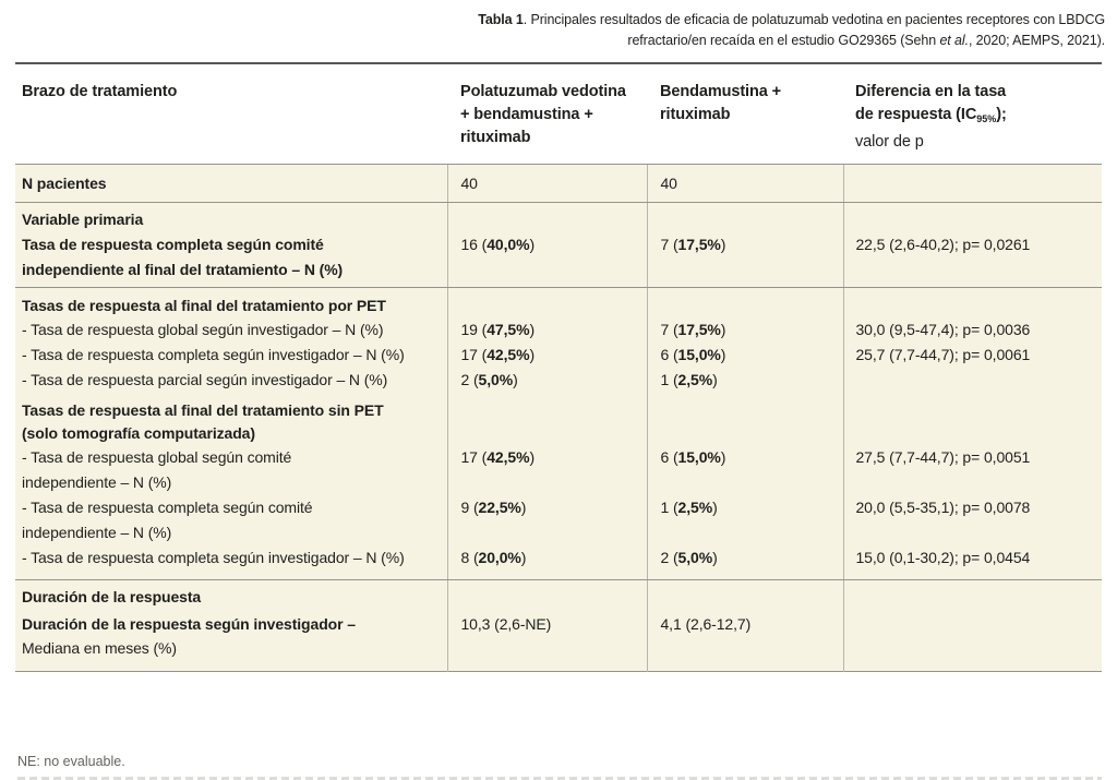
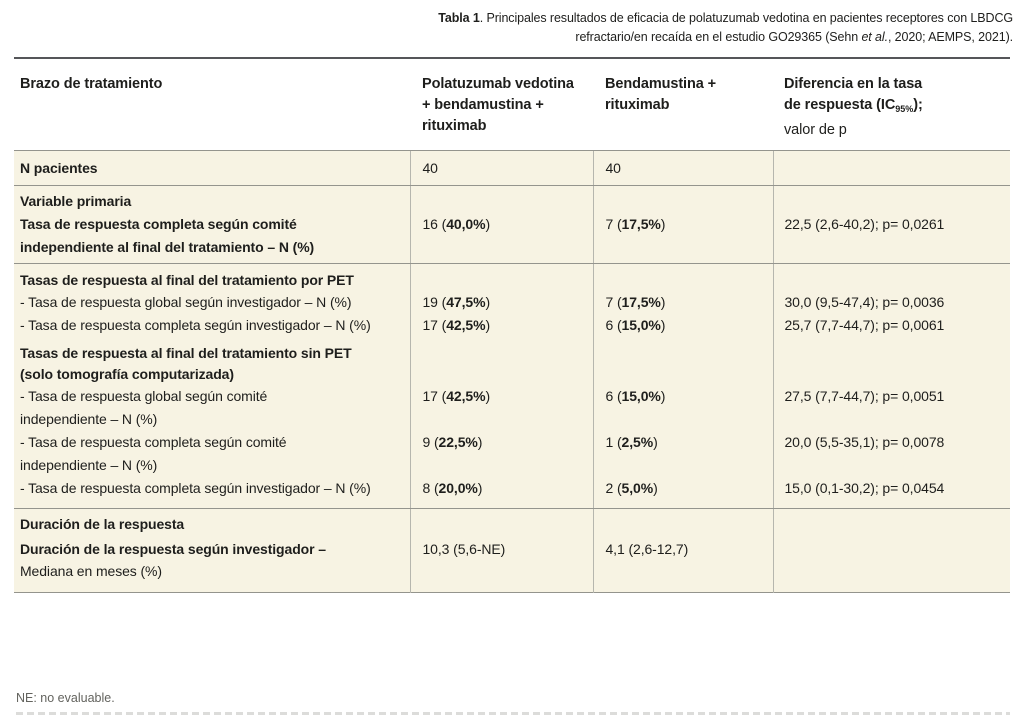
  Tabla 1. Principales resultados de eficacia de polatuzumab vedotina en pacientes receptores con LBDCG
  refractario/en recaída en el estudio GO29365 (Sehn et al., 2020; AEMPS, 2021).
  Brazo de tratamiento	Polatuzumab vedotina + bendamustina + rituximab	Bendamustina + rituximab	Diferencia en la tasa de respuesta (IC95%); valor de p
  N pacientes	40	40
  Variable primaria
  Tasa de respuesta completa según comité independiente al final del tratamiento – N (%)	16 (40,0%)	7 (17,5%)	22,5 (2,6-40,2); p= 0,0261
  Tasas de respuesta al final del tratamiento por PET
  - Tasa de respuesta global según investigador – N (%)	19 (47,5%)	7 (17,5%)	30,0 (9,5-47,4); p= 0,0036
  - Tasa de respuesta completa según investigador – N (%)	17 (42,5%)	6 (15,0%)	25,7 (7,7-44,7); p= 0,0061
- - Tasa de respuesta parcial según investigador – N (%)	2 (5,0%)	1 (2,5%)
  Tasas de respuesta al final del tratamiento sin PET (solo tomografía computarizada)
  - Tasa de respuesta global según comité independiente – N (%)	17 (42,5%)	6 (15,0%)	27,5 (7,7-44,7); p= 0,0051
  - Tasa de respuesta completa según comité independiente – N (%)	9 (22,5%)	1 (2,5%)	20,0 (5,5-35,1); p= 0,0078
  - Tasa de respuesta completa según investigador – N (%)	8 (20,0%)	2 (5,0%)	15,0 (0,1-30,2); p= 0,0454
  Duración de la respuesta
- Duración de la respuesta según investigador – Mediana en meses (%)	10,3 (2,6-NE)	4,1 (2,6-12,7)
+ Duración de la respuesta según investigador – Mediana en meses (%)	10,3 (5,6-NE)	4,1 (2,6-12,7)
  NE: no evaluable.
